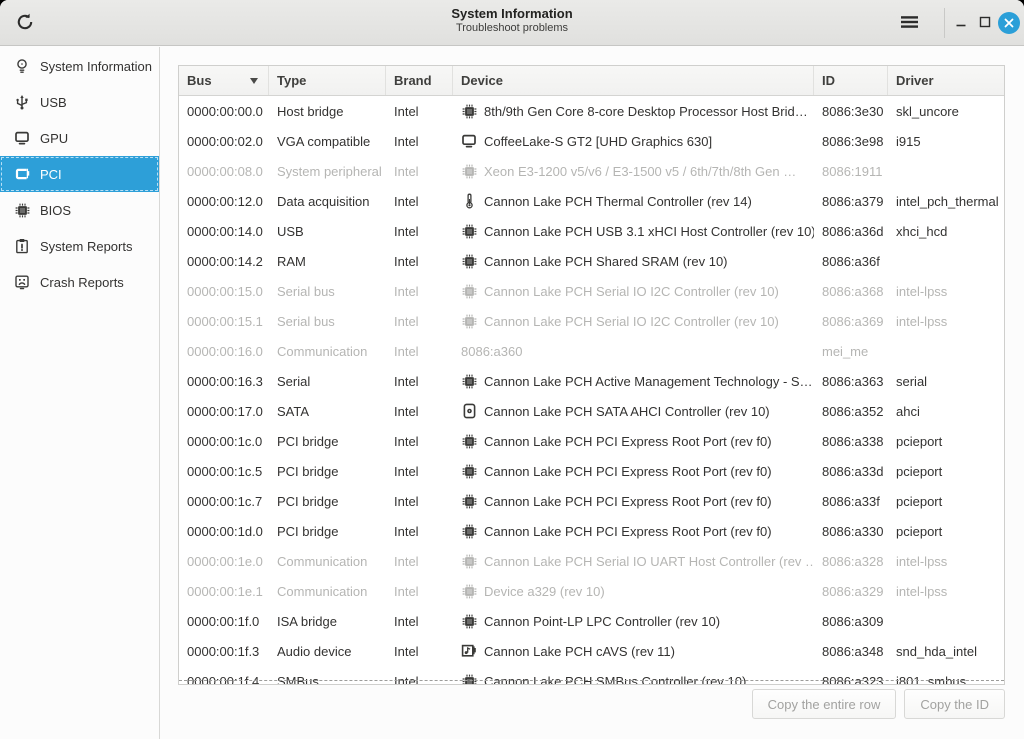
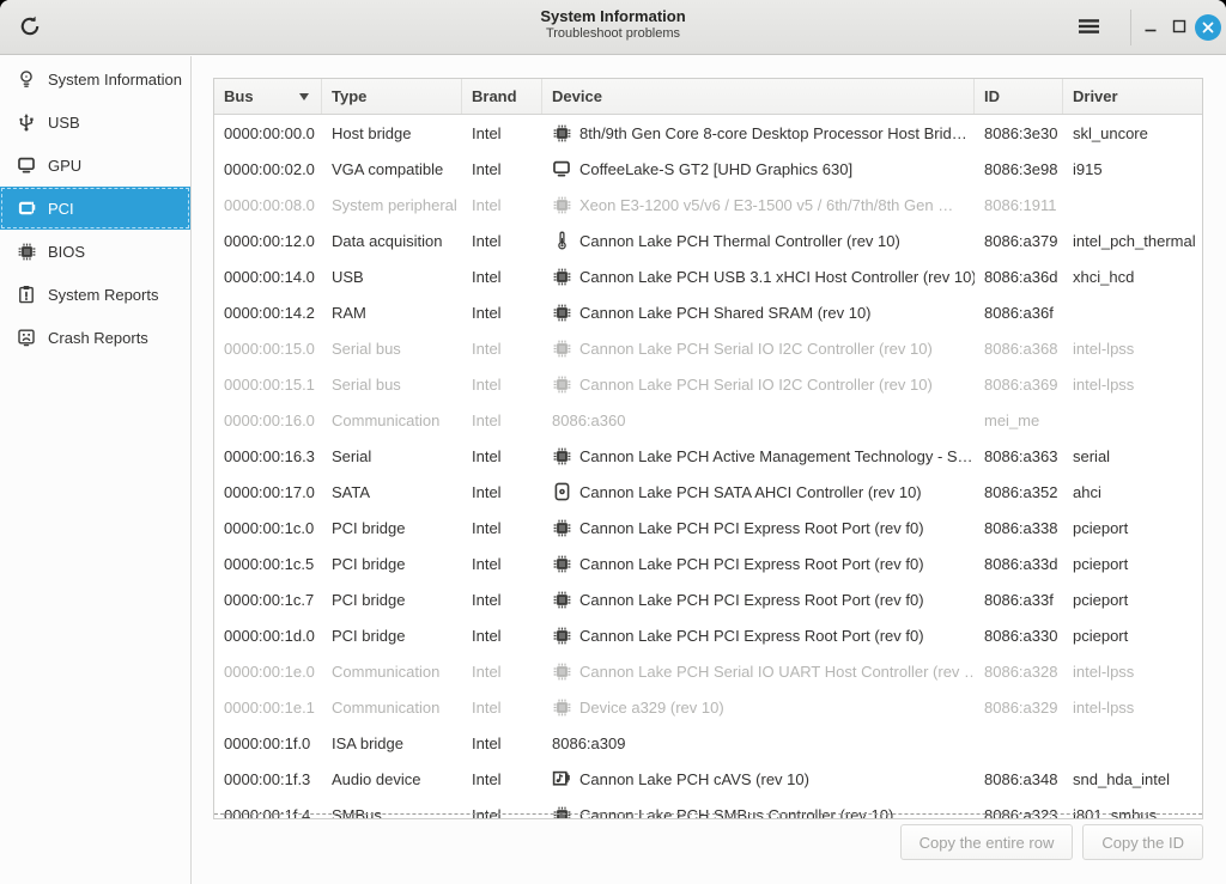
  System Information
  Troubleshoot problems
  System Information
  USB
  GPU
  PCI
  BIOS
  System Reports
  Crash Reports
  Bus
  Type
  Brand
  Device
  ID
  Driver
  0000:00:00.0
  Host bridge
  Intel
  8th/9th Gen Core 8-core Desktop Processor Host Brid…
  8086:3e30
  skl_uncore
  0000:00:02.0
  VGA compatible
  Intel
  CoffeeLake-S GT2 [UHD Graphics 630]
  8086:3e98
  i915
  0000:00:08.0
  System peripheral
  Intel
  Xeon E3-1200 v5/v6 / E3-1500 v5 / 6th/7th/8th Gen …
  8086:1911
  0000:00:12.0
  Data acquisition
  Intel
- Cannon Lake PCH Thermal Controller (rev 14)
+ Cannon Lake PCH Thermal Controller (rev 10)
  8086:a379
  intel_pch_thermal
  0000:00:14.0
  USB
  Intel
  Cannon Lake PCH USB 3.1 xHCI Host Controller (rev 10)
  8086:a36d
  xhci_hcd
  0000:00:14.2
  RAM
  Intel
  Cannon Lake PCH Shared SRAM (rev 10)
  8086:a36f
  0000:00:15.0
  Serial bus
  Intel
  Cannon Lake PCH Serial IO I2C Controller (rev 10)
  8086:a368
  intel-lpss
  0000:00:15.1
  Serial bus
  Intel
  Cannon Lake PCH Serial IO I2C Controller (rev 10)
  8086:a369
  intel-lpss
  0000:00:16.0
  Communication
  Intel
  8086:a360
  mei_me
  0000:00:16.3
  Serial
  Intel
  Cannon Lake PCH Active Management Technology - S…
  8086:a363
  serial
  0000:00:17.0
  SATA
  Intel
  Cannon Lake PCH SATA AHCI Controller (rev 10)
  8086:a352
  ahci
  0000:00:1c.0
  PCI bridge
  Intel
  Cannon Lake PCH PCI Express Root Port (rev f0)
  8086:a338
  pcieport
  0000:00:1c.5
  PCI bridge
  Intel
  Cannon Lake PCH PCI Express Root Port (rev f0)
  8086:a33d
  pcieport
  0000:00:1c.7
  PCI bridge
  Intel
  Cannon Lake PCH PCI Express Root Port (rev f0)
  8086:a33f
  pcieport
  0000:00:1d.0
  PCI bridge
  Intel
  Cannon Lake PCH PCI Express Root Port (rev f0)
  8086:a330
  pcieport
  0000:00:1e.0
  Communication
  Intel
  Cannon Lake PCH Serial IO UART Host Controller (rev …
  8086:a328
  intel-lpss
  0000:00:1e.1
  Communication
  Intel
  Device a329 (rev 10)
  8086:a329
  intel-lpss
  0000:00:1f.0
  ISA bridge
  Intel
- Cannon Point-LP LPC Controller (rev 10)
  8086:a309
  0000:00:1f.3
  Audio device
  Intel
- Cannon Lake PCH cAVS (rev 11)
+ Cannon Lake PCH cAVS (rev 10)
  8086:a348
  snd_hda_intel
  0000:00:1f.4
  SMBus
  Intel
  Cannon Lake PCH SMBus Controller (rev 10)
  8086:a323
  i801_smbus
  Copy the entire row
  Copy the ID
